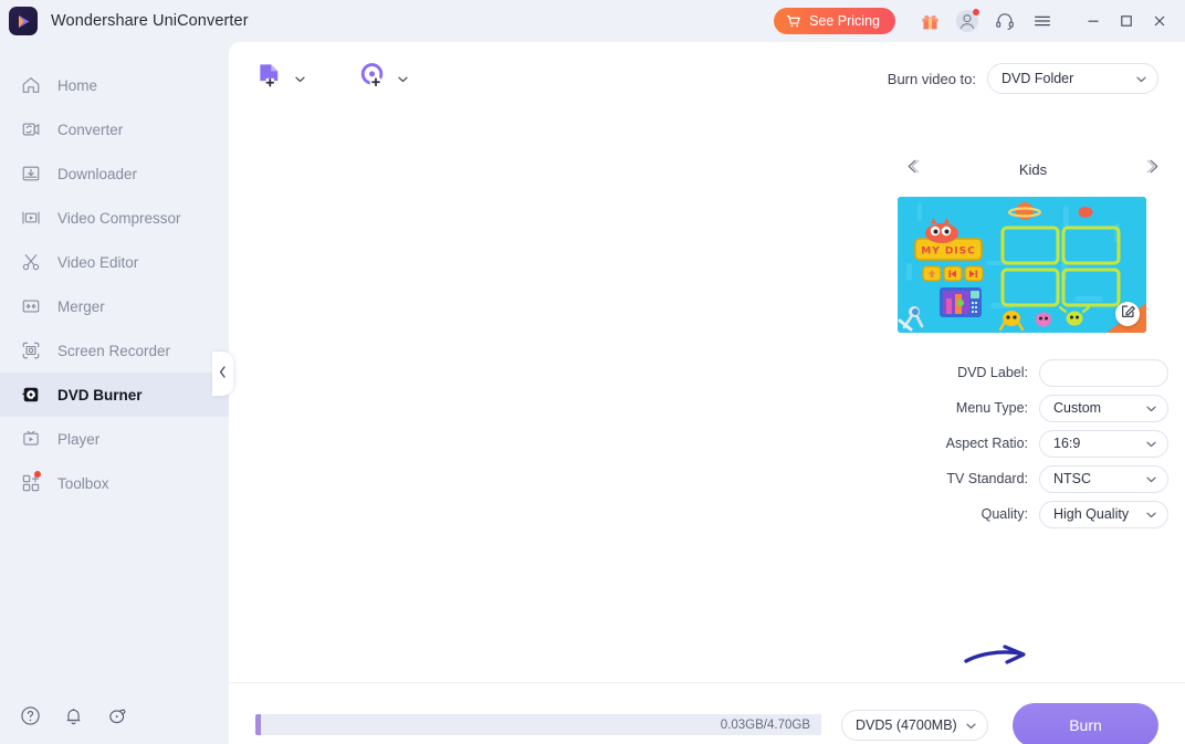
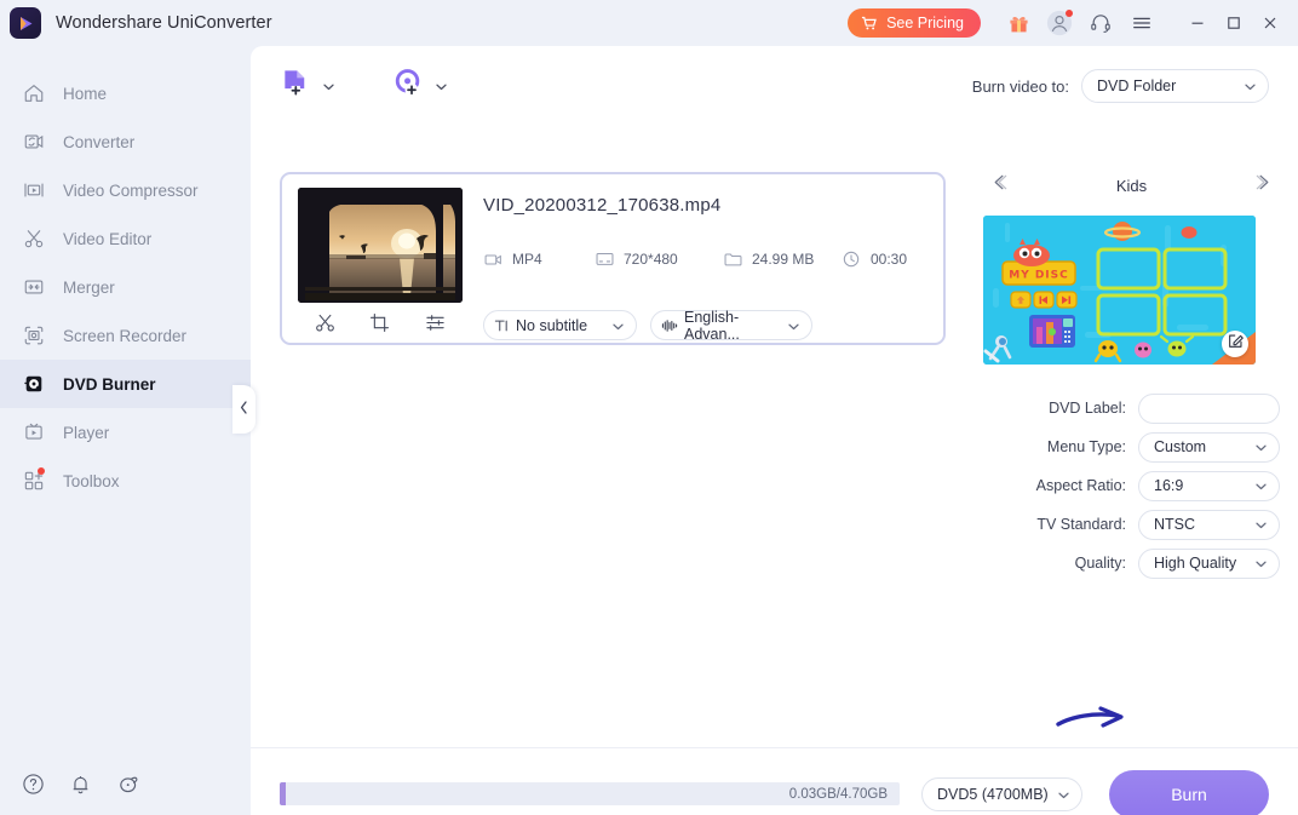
  Wondershare UniConverter
  See Pricing
  Home
  Converter
- Downloader
  Video Compressor
  Video Editor
  Merger
  Screen Recorder
  DVD Burner
  Player
  Toolbox
  Burn video to:
  DVD Folder
+ VID_20200312_170638.mp4
+ MP4
+ 720*480
+ 24.99 MB
+ 00:30
+ No subtitle
+ English-Advan...
  Kids
  MY DISC
  DVD Label:
  Menu Type:
  Custom
  Aspect Ratio:
  16:9
  TV Standard:
  NTSC
  Quality:
  High Quality
  0.03GB/4.70GB
  DVD5 (4700MB)
  Burn
